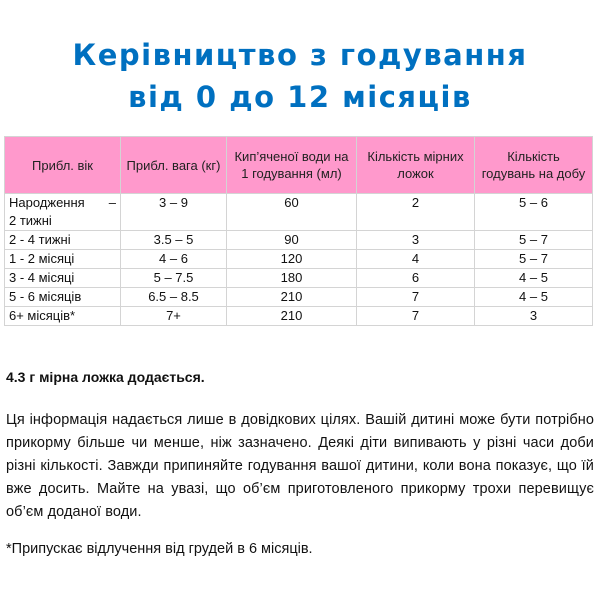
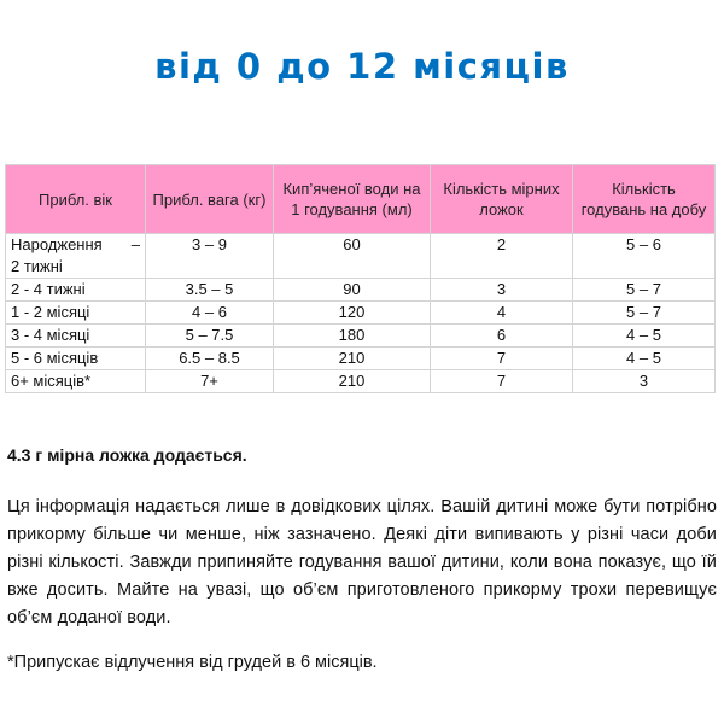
- Керівництво з годування
  від 0 до 12 місяців
  Прибл. вік	Прибл. вага (кг)	Кип’яченої води на 1 годування (мл)	Кількість мірних ложок	Кількість годувань на добу
  Народження – 2 тижні	3 – 9	60	2	5 – 6
  2 - 4 тижні	3.5 – 5	90	3	5 – 7
  1 - 2 місяці	4 – 6	120	4	5 – 7
  3 - 4 місяці	5 – 7.5	180	6	4 – 5
  5 - 6 місяців	6.5 – 8.5	210	7	4 – 5
  6+ місяців*	7+	210	7	3
  4.3 г мірна ложка додається.
  Ця інформація надається лише в довідкових цілях. Вашій дитині може бути потрібно прикорму більше чи менше, ніж зазначено. Деякі діти випивають у різні часи доби різні кількості. Завжди припиняйте годування вашої дитини, коли вона показує, що їй вже досить. Майте на увазі, що об’єм приготовленого прикорму трохи перевищує об’єм доданої води.
  *Припускає відлучення від грудей в 6 місяців.
